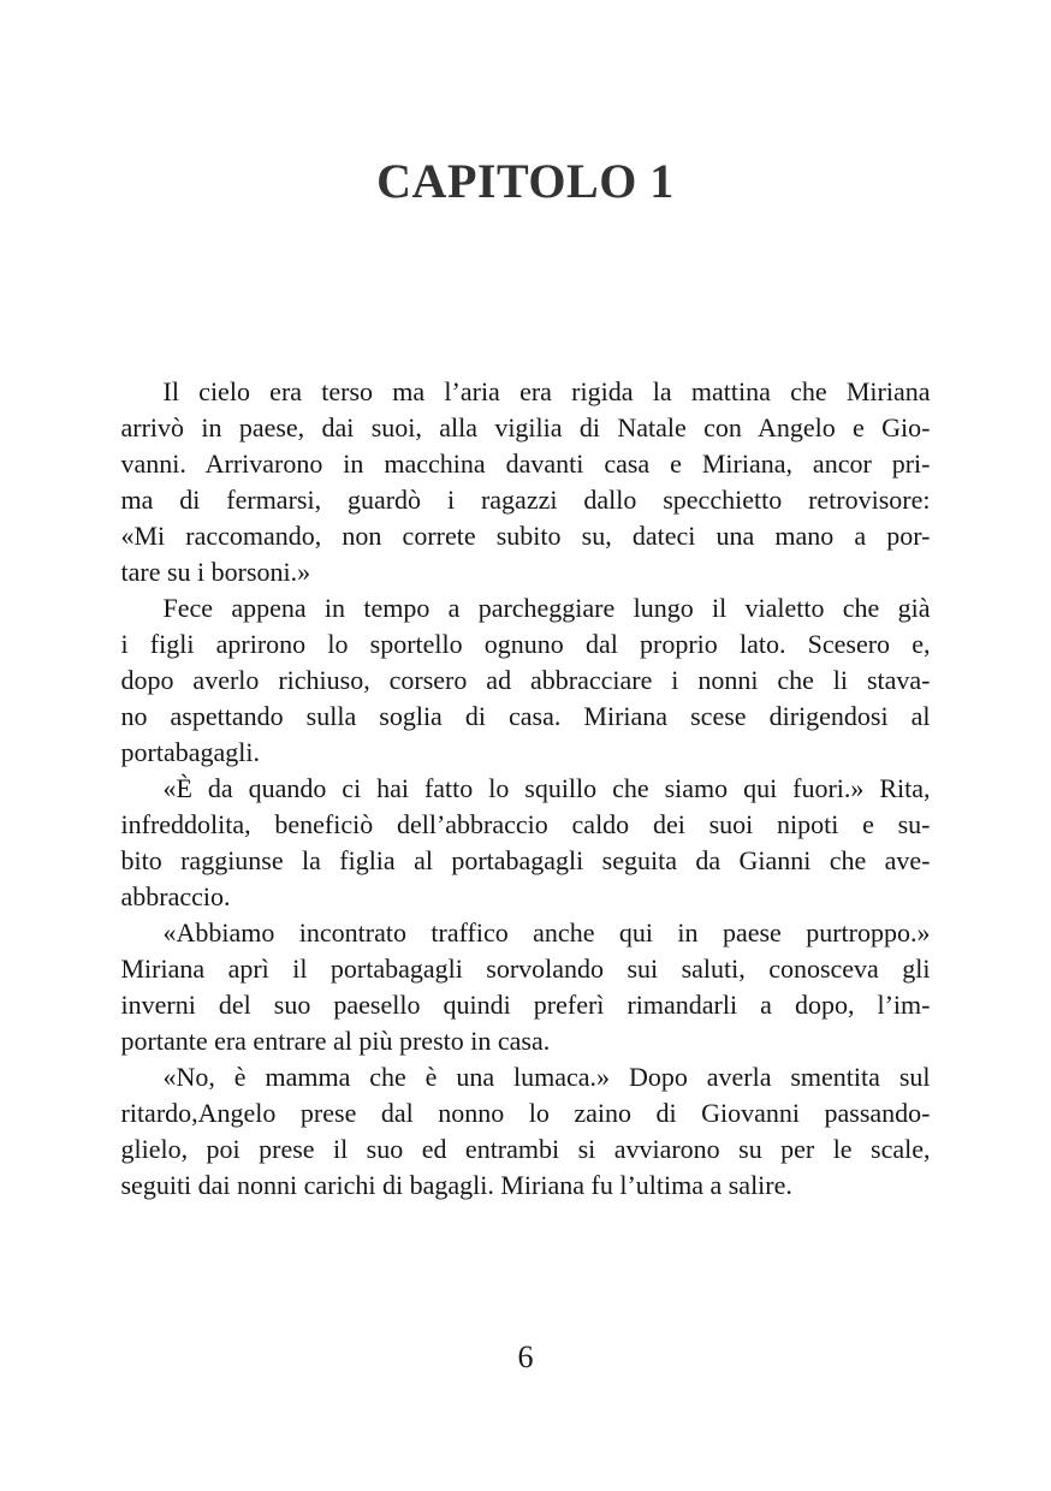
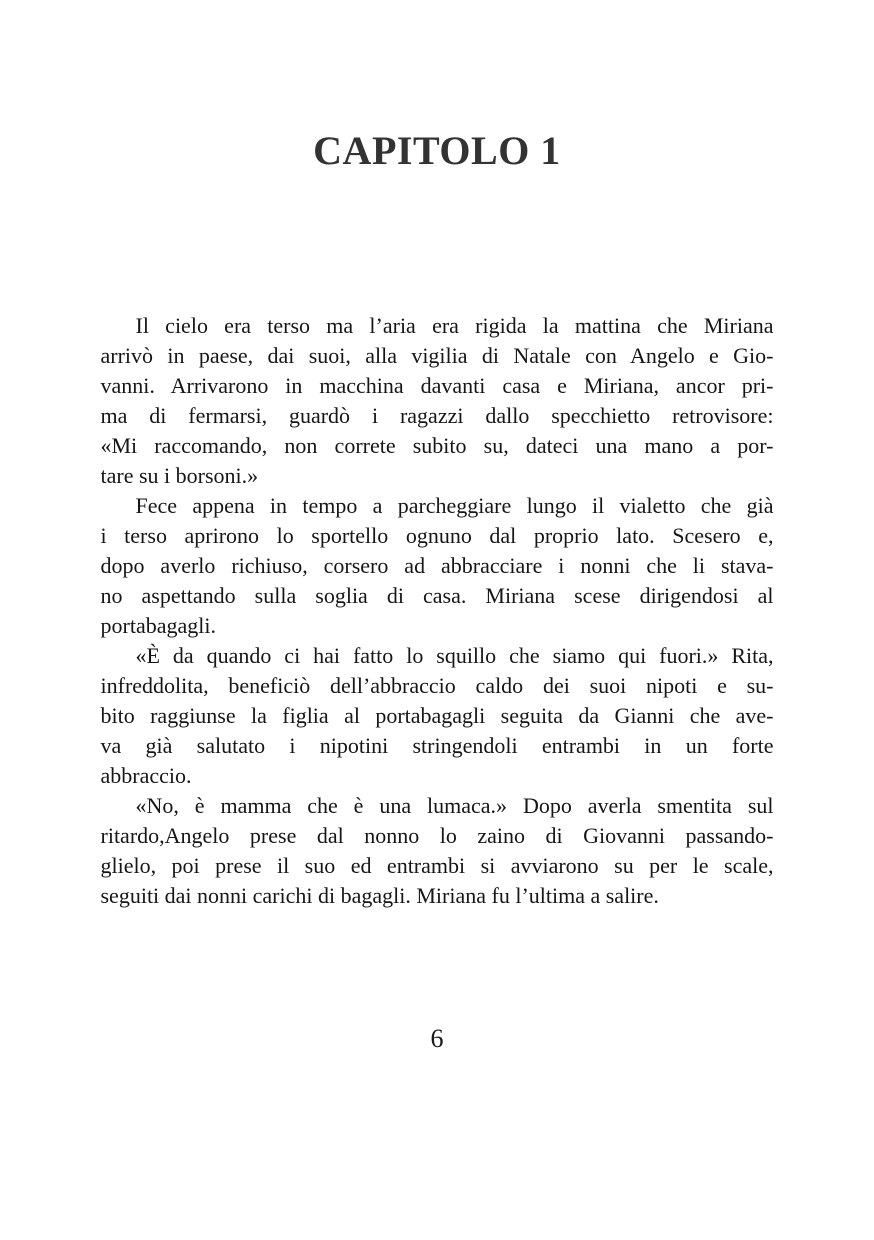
  CAPITOLO 1
  Il cielo era terso ma l’aria era rigida la mattina che Miriana
  arrivò in paese, dai suoi, alla vigilia di Natale con Angelo e Gio-
  vanni. Arrivarono in macchina davanti casa e Miriana, ancor pri-
  ma di fermarsi, guardò i ragazzi dallo specchietto retrovisore:
  «Mi raccomando, non correte subito su, dateci una mano a por-
  tare su i borsoni.»
  Fece appena in tempo a parcheggiare lungo il vialetto che già
- i figli aprirono lo sportello ognuno dal proprio lato. Scesero e,
+ i terso aprirono lo sportello ognuno dal proprio lato. Scesero e,
  dopo averlo richiuso, corsero ad abbracciare i nonni che li stava-
  no aspettando sulla soglia di casa. Miriana scese dirigendosi al
  portabagagli.
  «È da quando ci hai fatto lo squillo che siamo qui fuori.» Rita,
  infreddolita, beneficiò dell’abbraccio caldo dei suoi nipoti e su-
  bito raggiunse la figlia al portabagagli seguita da Gianni che ave-
+ va già salutato i nipotini stringendoli entrambi in un forte
  abbraccio.
- «Abbiamo incontrato traffico anche qui in paese purtroppo.»
- Miriana aprì il portabagagli sorvolando sui saluti, conosceva gli
- inverni del suo paesello quindi preferì rimandarli a dopo, l’im-
- portante era entrare al più presto in casa.
  «No, è mamma che è una lumaca.» Dopo averla smentita sul
  ritardo,Angelo prese dal nonno lo zaino di Giovanni passando-
  glielo, poi prese il suo ed entrambi si avviarono su per le scale,
  seguiti dai nonni carichi di bagagli. Miriana fu l’ultima a salire.
  6
